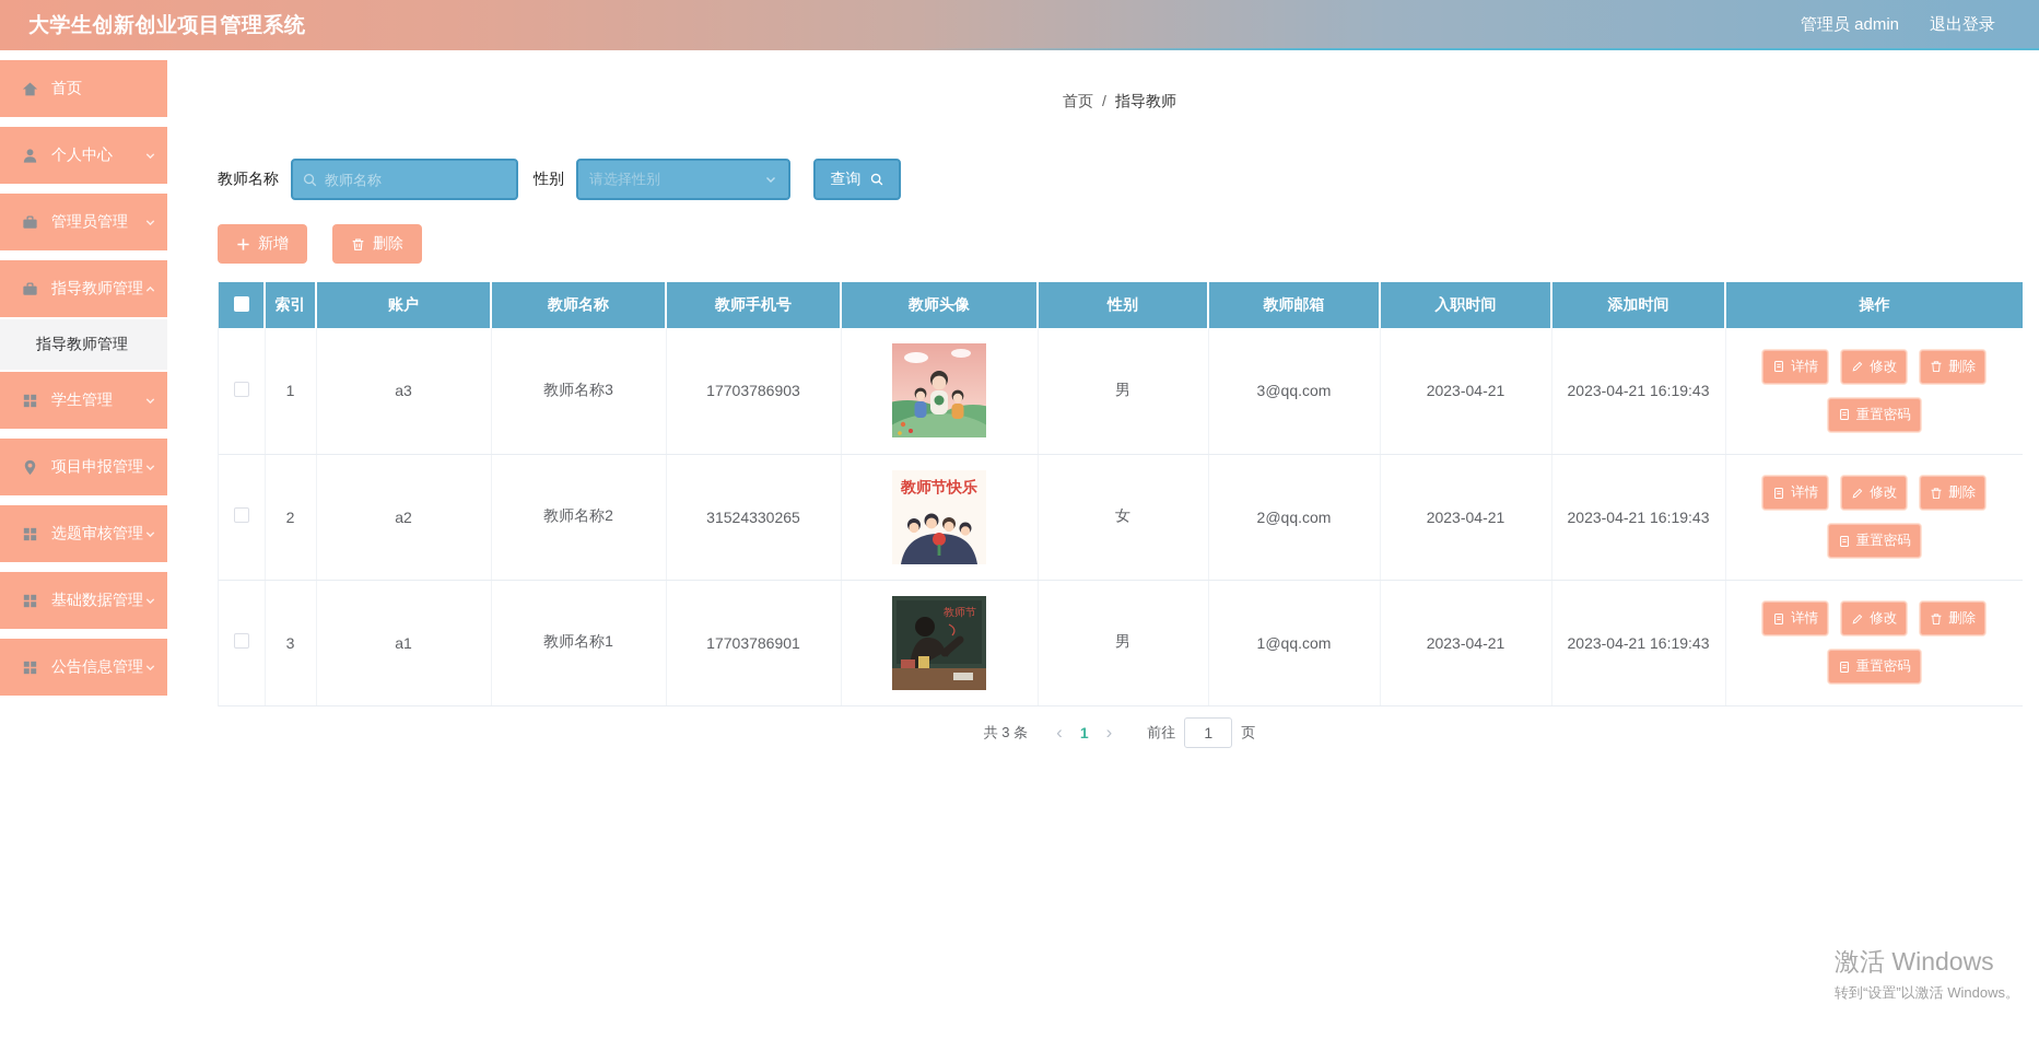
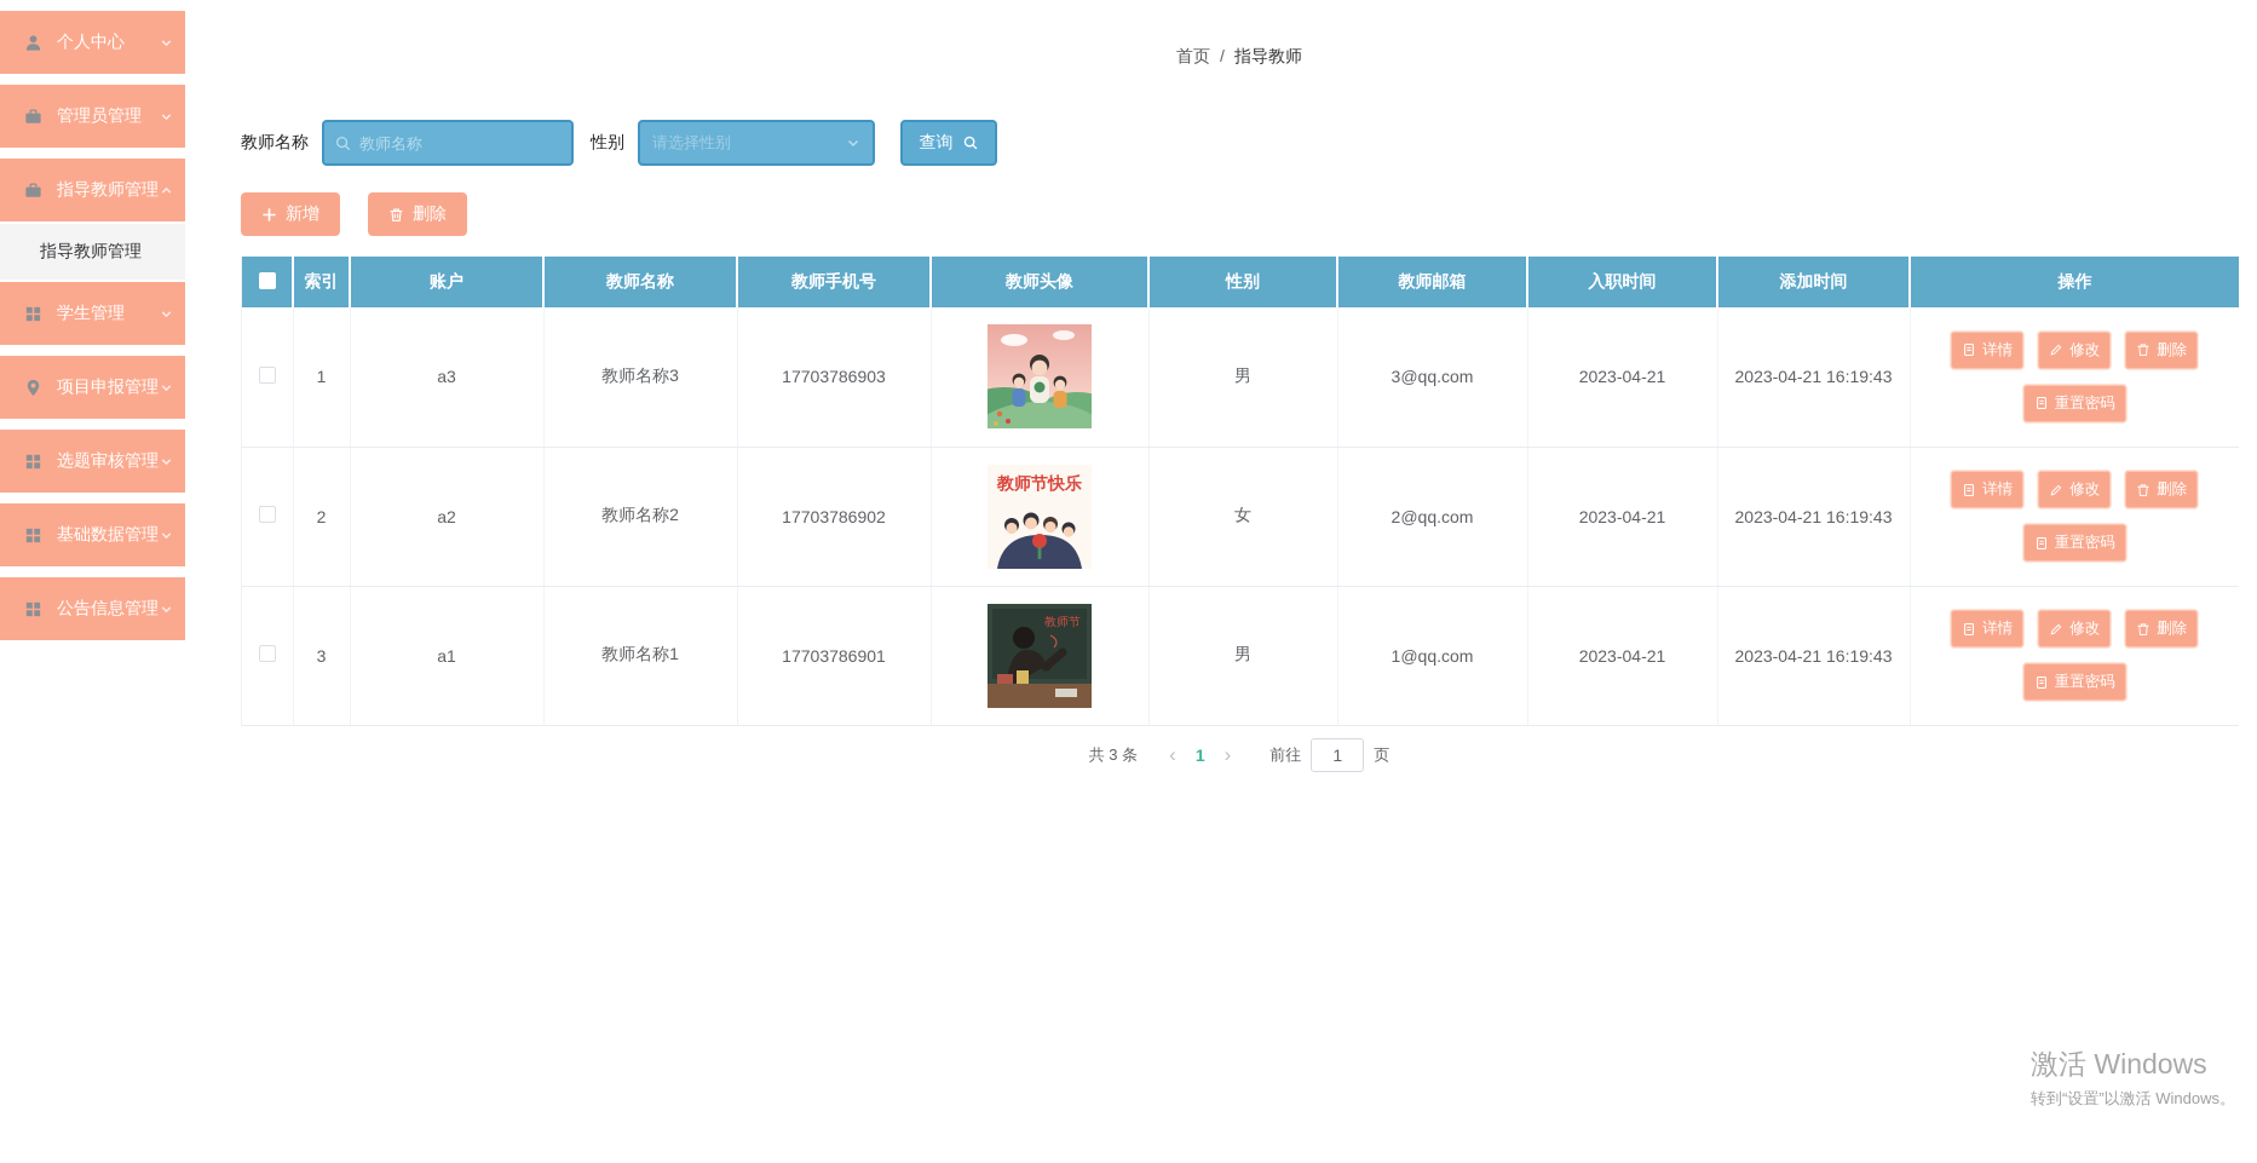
- 大学生创新创业项目管理系统
- 管理员 admin
- 退出登录
- 首页
  个人中心
  管理员管理
  指导教师管理
  指导教师管理
  学生管理
  项目申报管理
  选题审核管理
  基础数据管理
  公告信息管理
  首页 / 指导教师
  教师名称
  教师名称
  性别
  请选择性别
  查询
  新增
  删除
  	索引	账户	教师名称	教师手机号	教师头像	性别	教师邮箱	入职时间	添加时间	操作
  	1	a3	教师名称3	17703786903		男	3@qq.com	2023-04-21	2023-04-21 16:19:43	详情 修改 删除 重置密码
- 	2	a2	教师名称2	31524330265	教师节快乐	女	2@qq.com	2023-04-21	2023-04-21 16:19:43	详情 修改 删除 重置密码
+ 	2	a2	教师名称2	17703786902	教师节快乐	女	2@qq.com	2023-04-21	2023-04-21 16:19:43	详情 修改 删除 重置密码
  	3	a1	教师名称1	17703786901	教师节	男	1@qq.com	2023-04-21	2023-04-21 16:19:43	详情 修改 删除 重置密码
  共 3 条
  ‹
  1
  ›
  前往
  1
  页
  激活 Windows
  转到“设置”以激活 Windows。
